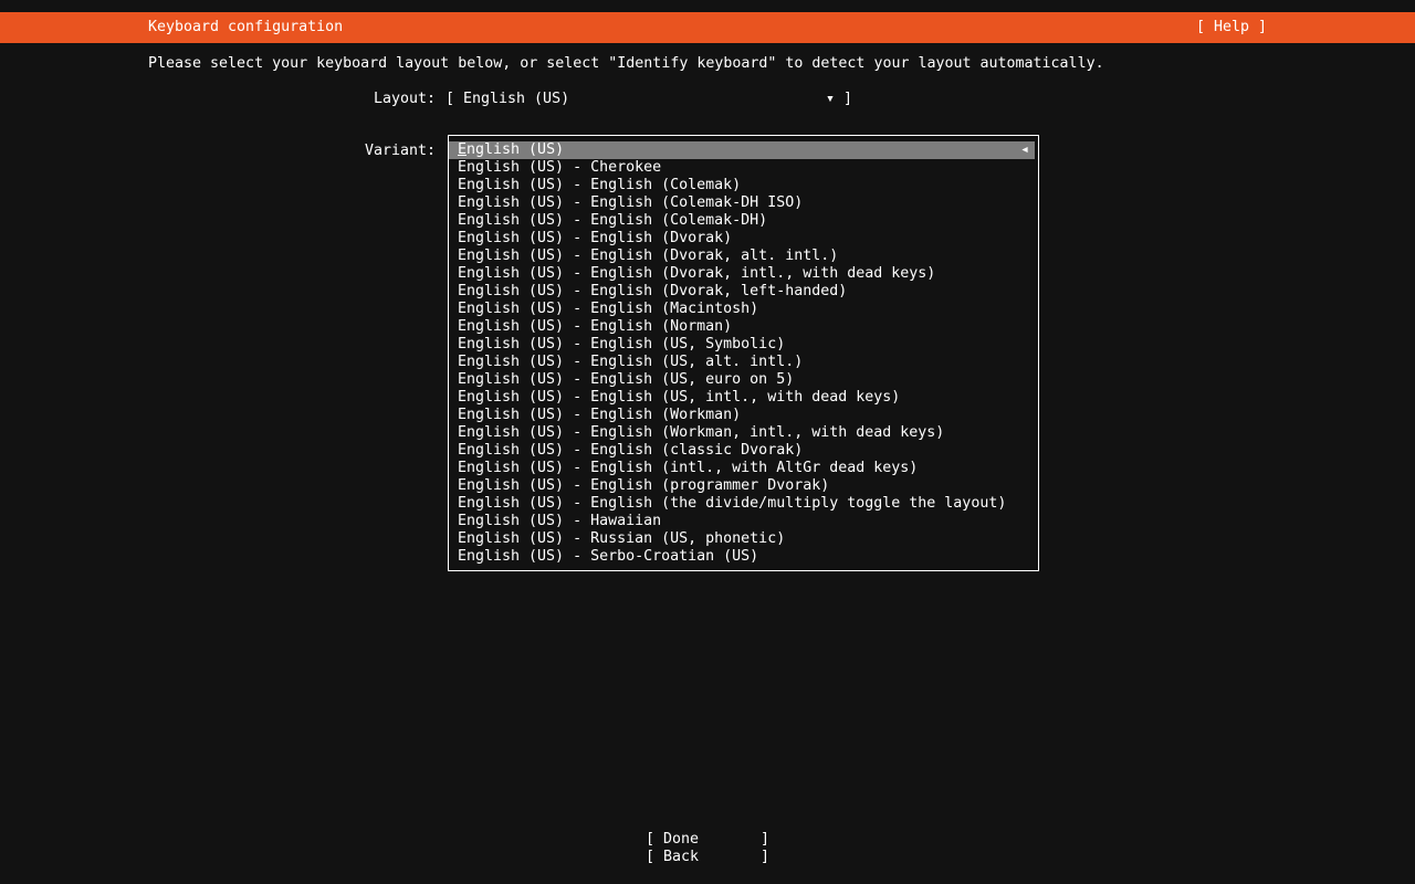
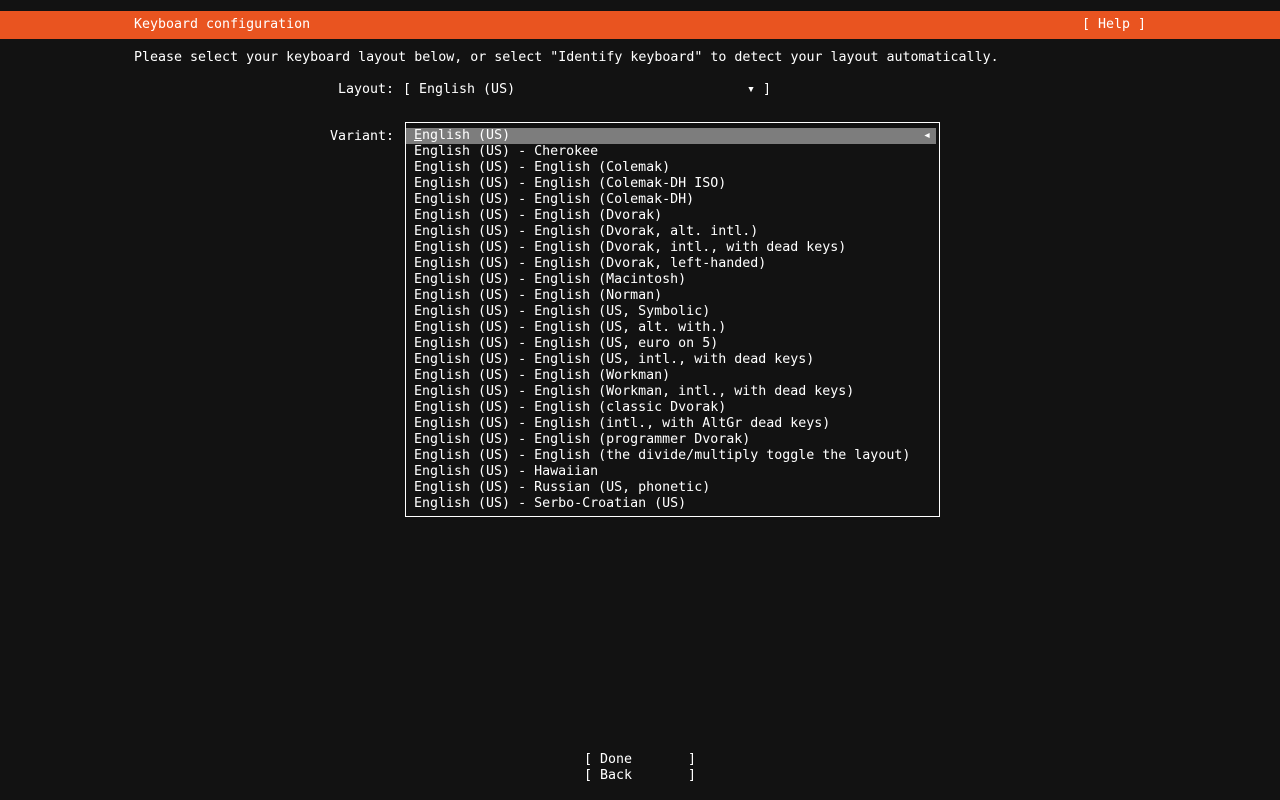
  Keyboard configuration
  [ Help ]
  Please select your keyboard layout below, or select "Identify keyboard" to detect your layout automatically.
  Layout:
  [ English (US)
  ▾ ]
  Variant:
  English (US)
  ◂
  English (US) - Cherokee
  English (US) - English (Colemak)
  English (US) - English (Colemak-DH ISO)
  English (US) - English (Colemak-DH)
  English (US) - English (Dvorak)
  English (US) - English (Dvorak, alt. intl.)
  English (US) - English (Dvorak, intl., with dead keys)
  English (US) - English (Dvorak, left-handed)
  English (US) - English (Macintosh)
  English (US) - English (Norman)
  English (US) - English (US, Symbolic)
- English (US) - English (US, alt. intl.)
+ English (US) - English (US, alt. with.)
  English (US) - English (US, euro on 5)
  English (US) - English (US, intl., with dead keys)
  English (US) - English (Workman)
  English (US) - English (Workman, intl., with dead keys)
  English (US) - English (classic Dvorak)
  English (US) - English (intl., with AltGr dead keys)
  English (US) - English (programmer Dvorak)
  English (US) - English (the divide/multiply toggle the layout)
  English (US) - Hawaiian
  English (US) - Russian (US, phonetic)
  English (US) - Serbo-Croatian (US)
  [ Done ]
  [ Back ]
